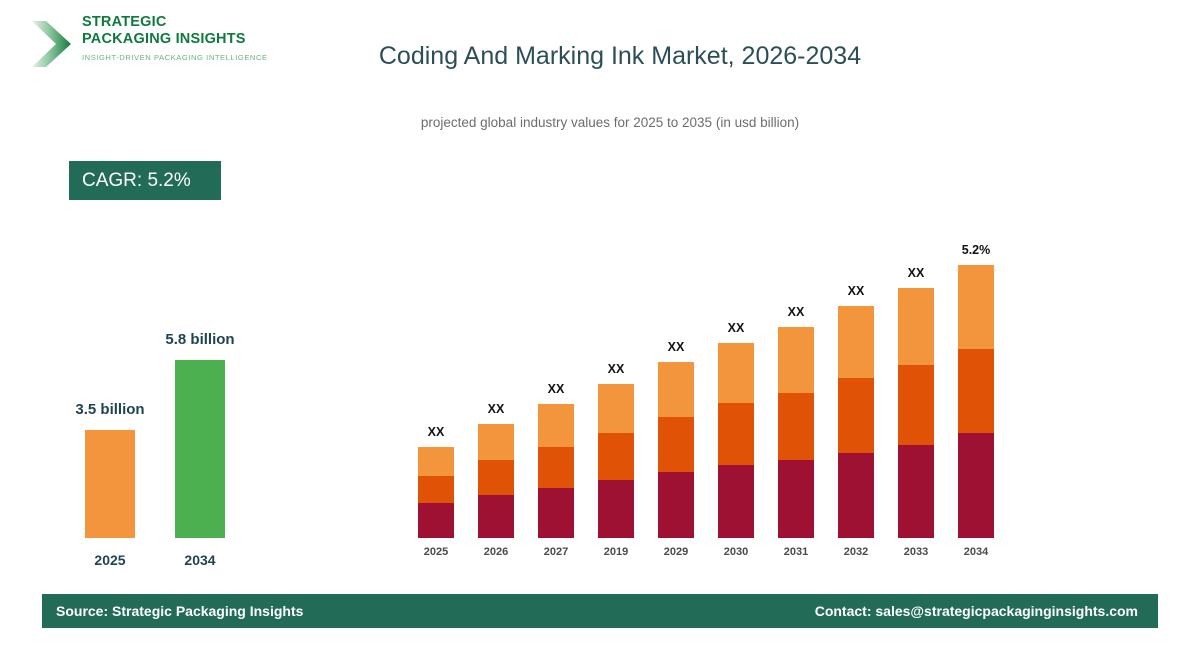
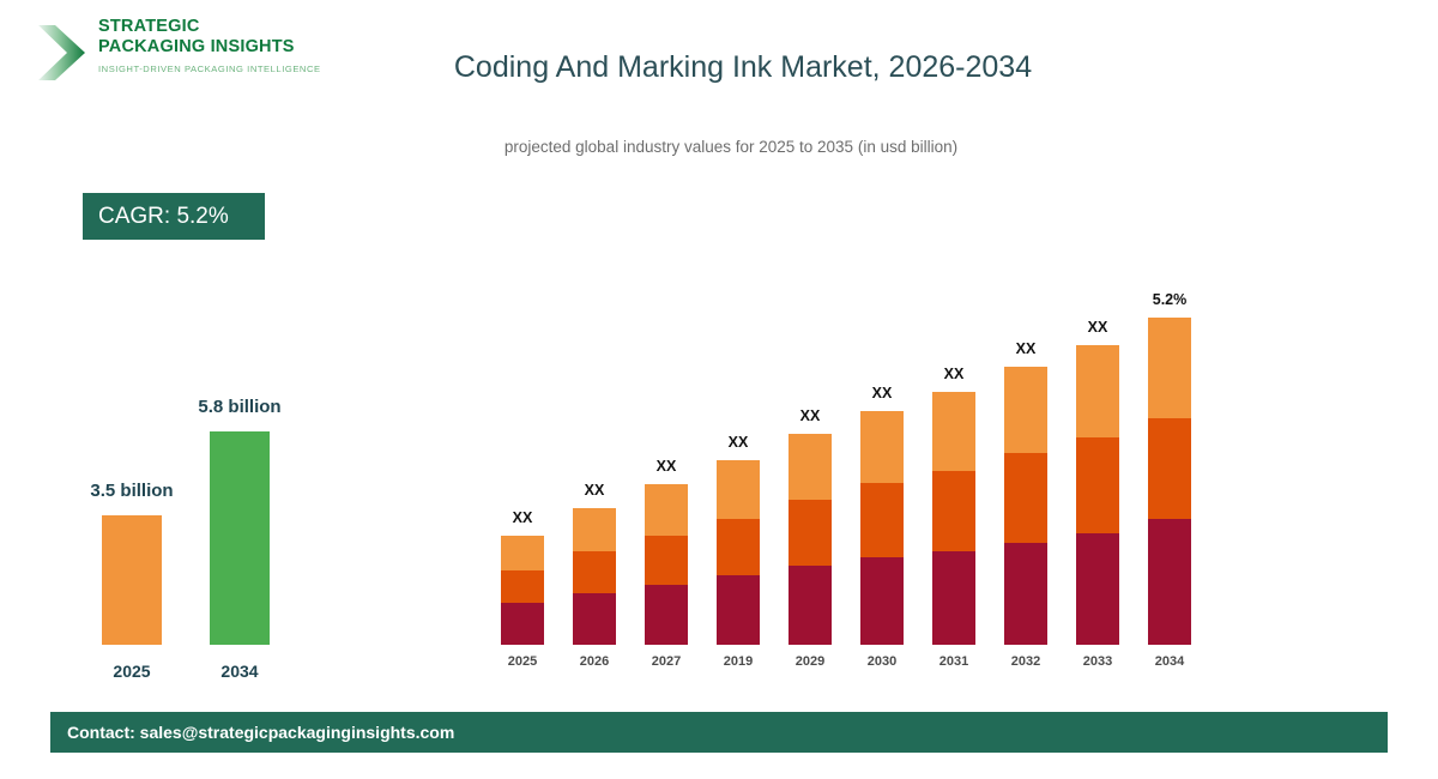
  STRATEGIC
  PACKAGING INSIGHTS
  INSIGHT-DRIVEN PACKAGING INTELLIGENCE
  Coding And Marking Ink Market, 2026-2034
  projected global industry values for 2025 to 2035 (in usd billion)
  CAGR: 5.2%
  3.5 billion
  2025
  5.8 billion
  2034
  XX
  2025
  XX
  2026
  XX
  2027
  XX
  2019
  XX
  2029
  XX
  2030
  XX
  2031
  XX
  2032
  XX
  2033
  5.2%
  2034
- Source: Strategic Packaging Insights
  Contact: sales@strategicpackaginginsights.com
